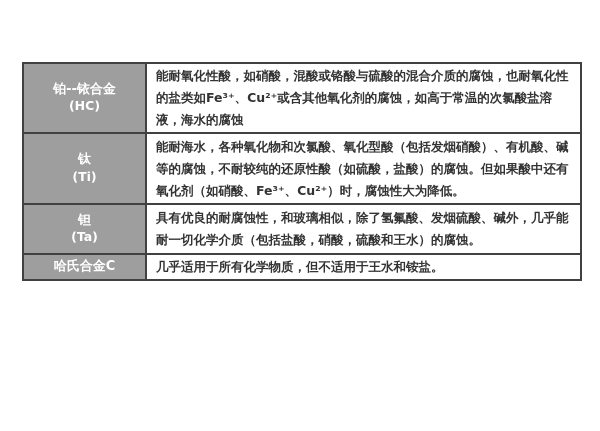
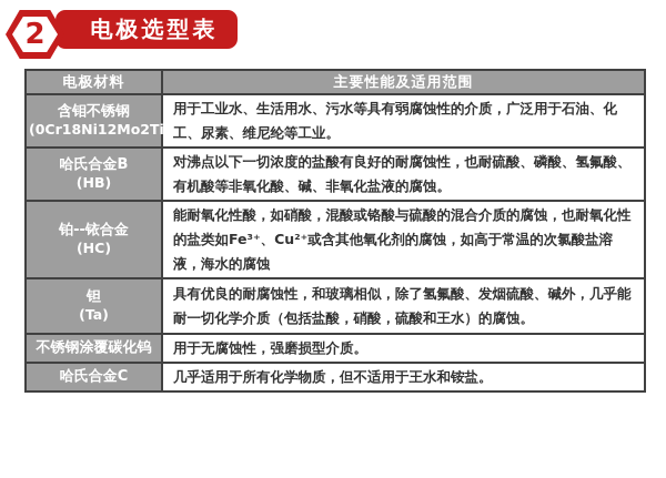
+ 电极选型表
+ 2
+ 电极材料	主要性能及适用范围
+ 含钼不锈钢 (0Cr18Ni12Mo2Ti)	用于工业水、生活用水、污水等具有弱腐蚀性的介质，广泛用于石油、化工、尿素、维尼纶等工业。
+ 哈氏合金B (HB)	对沸点以下一切浓度的盐酸有良好的耐腐蚀性，也耐硫酸、磷酸、氢氟酸、有机酸等非氧化酸、碱、非氧化盐液的腐蚀。
  铂--铱合金 (HC)	能耐氧化性酸，如硝酸，混酸或铬酸与硫酸的混合介质的腐蚀，也耐氧化性的盐类如Fe³⁺、Cu²⁺或含其他氧化剂的腐蚀，如高于常温的次氯酸盐溶液，海水的腐蚀
- 钛 (Ti)	能耐海水，各种氧化物和次氯酸、氧化型酸（包括发烟硝酸）、有机酸、碱等的腐蚀，不耐较纯的还原性酸（如硫酸，盐酸）的腐蚀。但如果酸中还有氧化剂（如硝酸、Fe³⁺、Cu²⁺）时，腐蚀性大为降低。
  钽 (Ta)	具有优良的耐腐蚀性，和玻璃相似，除了氢氟酸、发烟硫酸、碱外，几乎能耐一切化学介质（包括盐酸，硝酸，硫酸和王水）的腐蚀。
+ 不锈钢涂覆碳化钨	用于无腐蚀性，强磨损型介质。
  哈氏合金C	几乎适用于所有化学物质，但不适用于王水和铵盐。
